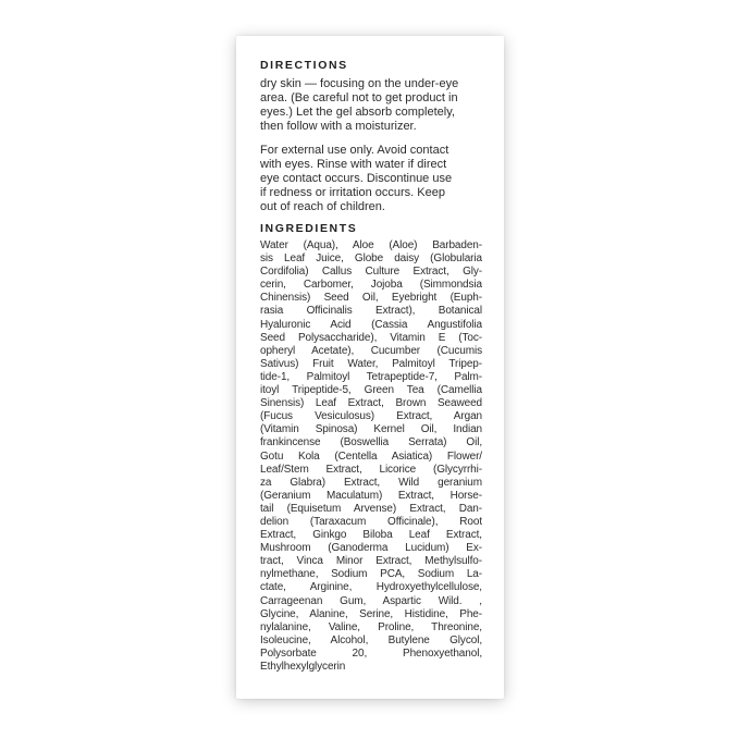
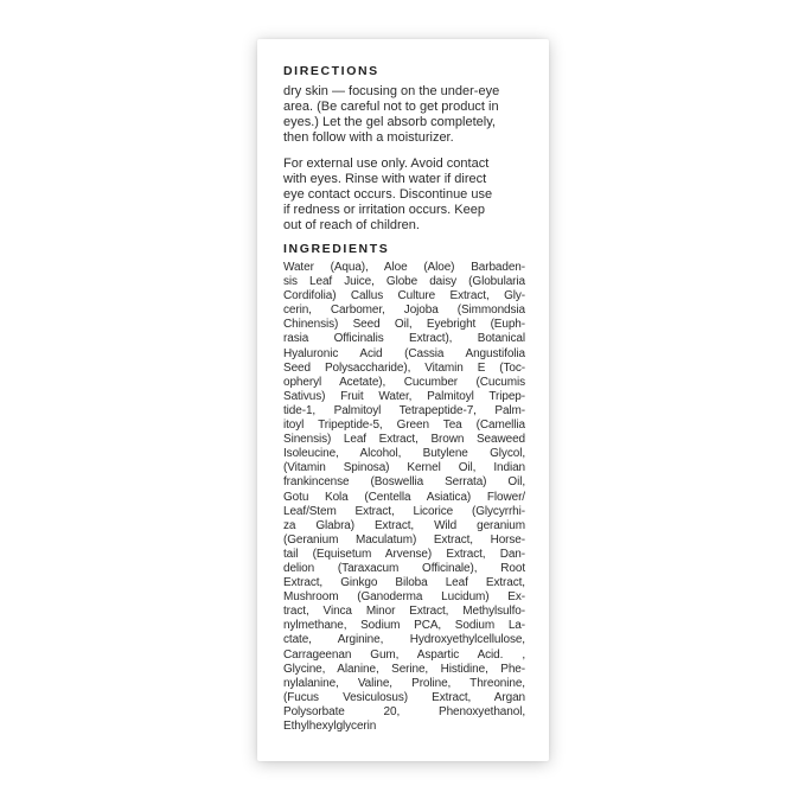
  DIRECTIONS
  dry skin — focusing on the under-eye
  area. (Be careful not to get product in
  eyes.) Let the gel absorb completely,
  then follow with a moisturizer.
  For external use only. Avoid contact
  with eyes. Rinse with water if direct
  eye contact occurs. Discontinue use
  if redness or irritation occurs. Keep
  out of reach of children.
  INGREDIENTS
  Water (Aqua), Aloe (Aloe) Barbaden-
  sis Leaf Juice, Globe daisy (Globularia
  Cordifolia) Callus Culture Extract, Gly-
  cerin, Carbomer, Jojoba (Simmondsia
  Chinensis) Seed Oil, Eyebright (Euph-
  rasia Officinalis Extract), Botanical
  Hyaluronic Acid (Cassia Angustifolia
  Seed Polysaccharide), Vitamin E (Toc-
  opheryl Acetate), Cucumber (Cucumis
  Sativus) Fruit Water, Palmitoyl Tripep-
  tide-1, Palmitoyl Tetrapeptide-7, Palm-
  itoyl Tripeptide-5, Green Tea (Camellia
  Sinensis) Leaf Extract, Brown Seaweed
- (Fucus Vesiculosus) Extract, Argan
+ Isoleucine, Alcohol, Butylene Glycol,
  (Vitamin Spinosa) Kernel Oil, Indian
  frankincense (Boswellia Serrata) Oil,
  Gotu Kola (Centella Asiatica) Flower/
  Leaf/Stem Extract, Licorice (Glycyrrhi-
  za Glabra) Extract, Wild geranium
  (Geranium Maculatum) Extract, Horse-
  tail (Equisetum Arvense) Extract, Dan-
  delion (Taraxacum Officinale), Root
  Extract, Ginkgo Biloba Leaf Extract,
  Mushroom (Ganoderma Lucidum) Ex-
  tract, Vinca Minor Extract, Methylsulfo-
  nylmethane, Sodium PCA, Sodium La-
  ctate, Arginine, Hydroxyethylcellulose,
- Carrageenan Gum, Aspartic Wild. ,
+ Carrageenan Gum, Aspartic Acid. ,
  Glycine, Alanine, Serine, Histidine, Phe-
  nylalanine, Valine, Proline, Threonine,
- Isoleucine, Alcohol, Butylene Glycol,
+ (Fucus Vesiculosus) Extract, Argan
  Polysorbate 20, Phenoxyethanol,
  Ethylhexylglycerin
